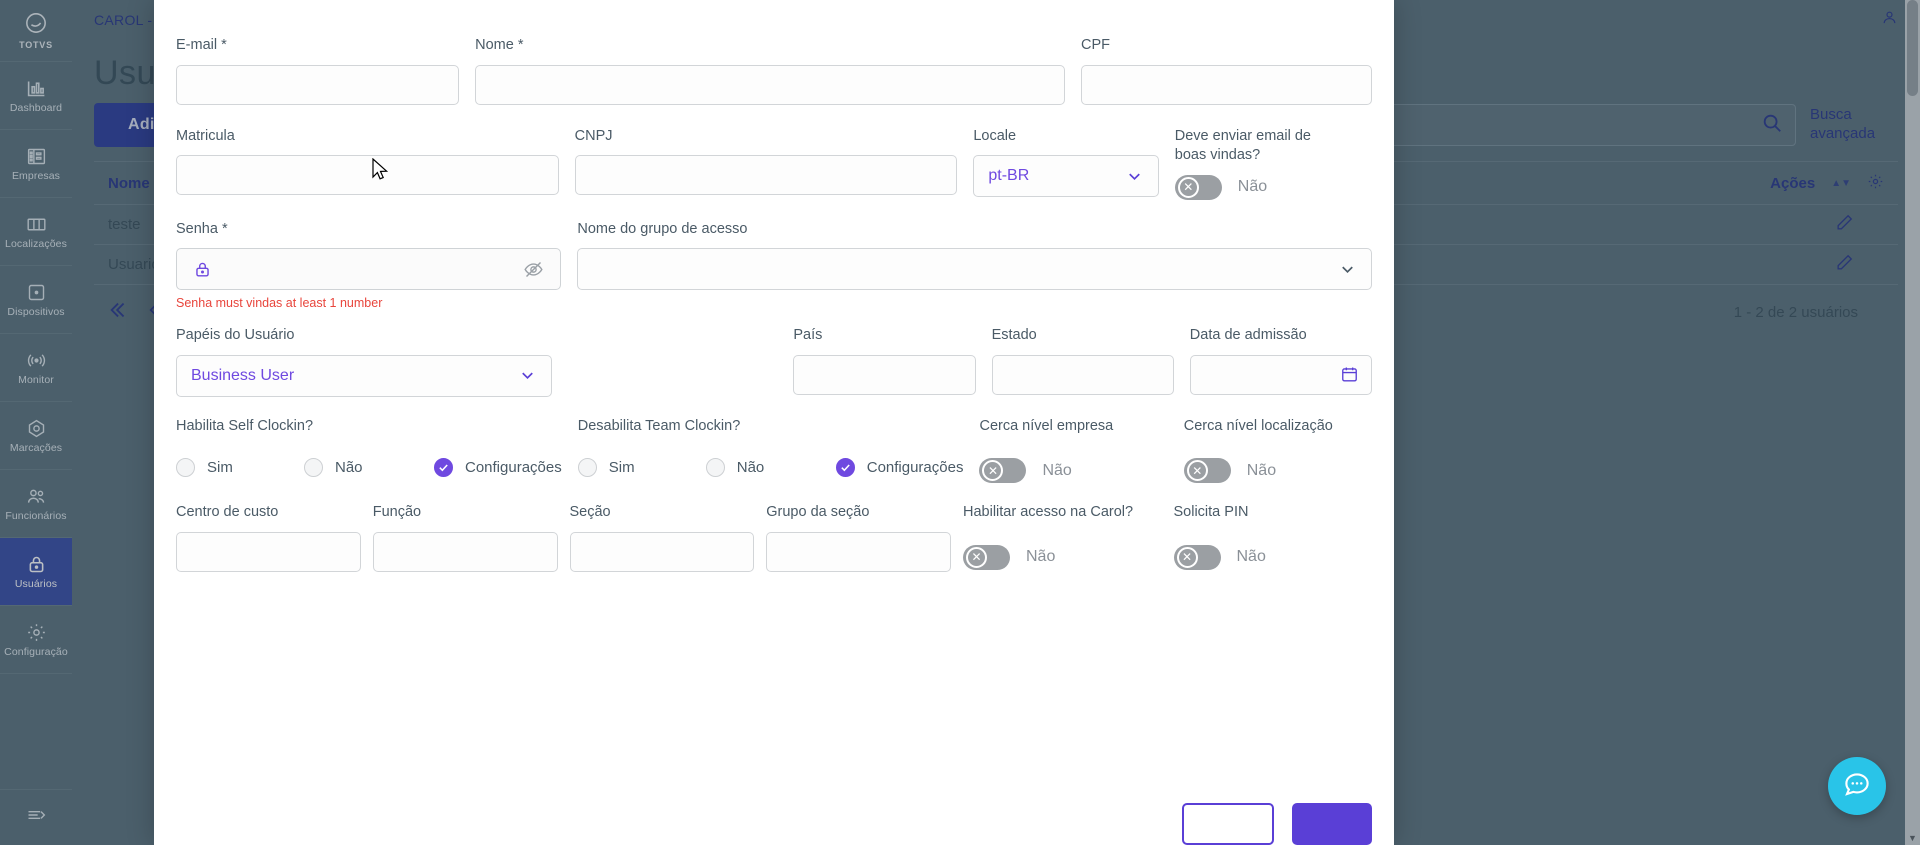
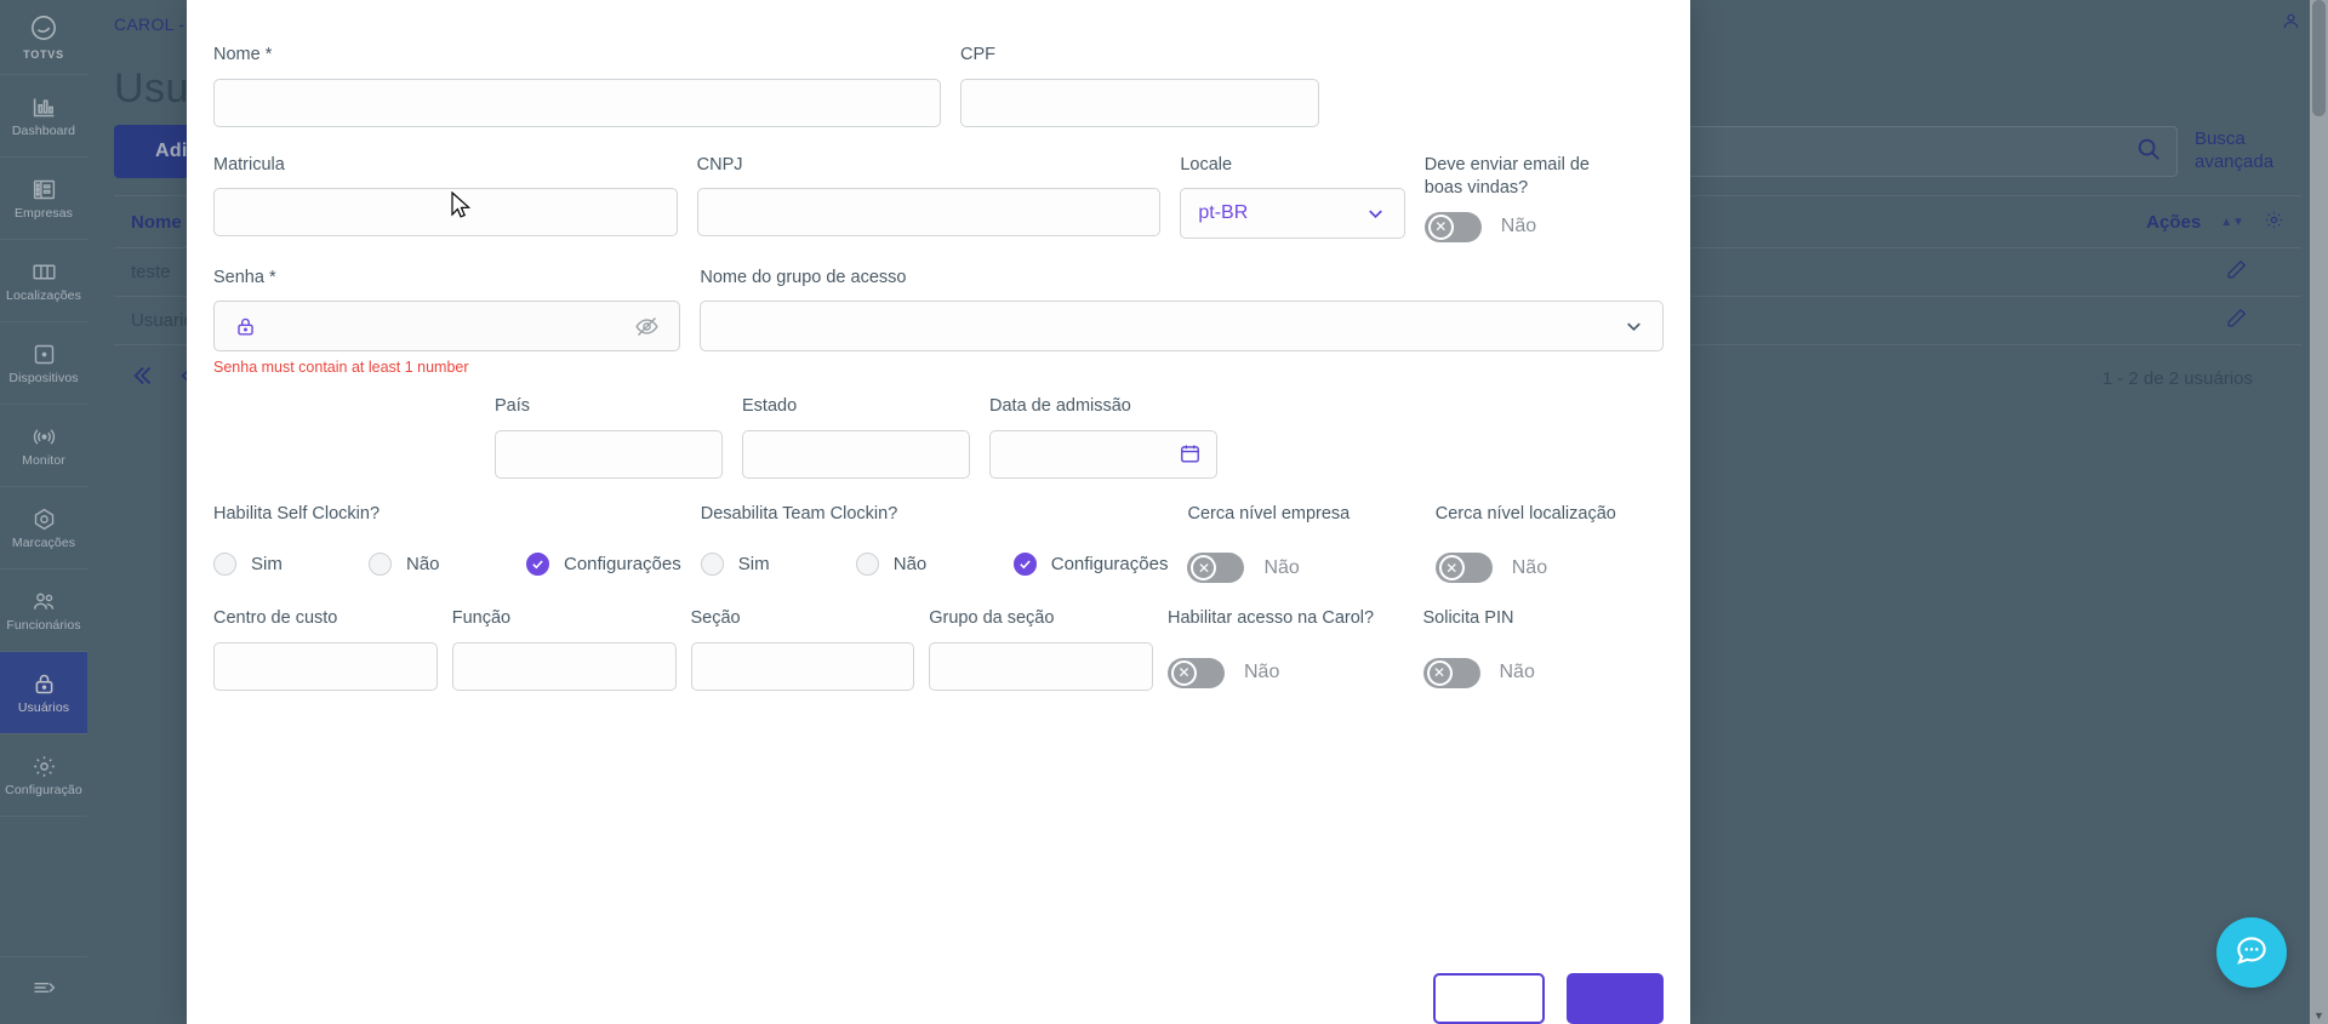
  TOTVS
  Dashboard
  Empresas
  Localizações
  Dispositivos
  Monitor
  Marcações
  Funcionários
  Usuários
  Configuração
  Busca avançada
  Nome
  Ações
  ▲▼
  teste
  Usuari
  ▼
- E-mail *
  Nome *
  CPF
  Matricula
  CNPJ
  Locale
  pt-BR
  Deve enviar email de boas vindas?
  ✕
  Não
  Senha *
- Senha must vindas at least 1 number
+ Senha must contain at least 1 number
  Nome do grupo de acesso
- Papéis do Usuário
- Business User
  País
  Estado
  Data de admissão
  Habilita Self Clockin?
  Sim
  Não
  Configurações
  Desabilita Team Clockin?
  Sim
  Não
  Configurações
  Cerca nível empresa
  ✕
  Não
  Cerca nível localização
  ✕
  Não
  Centro de custo
  Função
  Seção
  Grupo da seção
  Habilitar acesso na Carol?
  ✕
  Não
  Solicita PIN
  ✕
  Não
